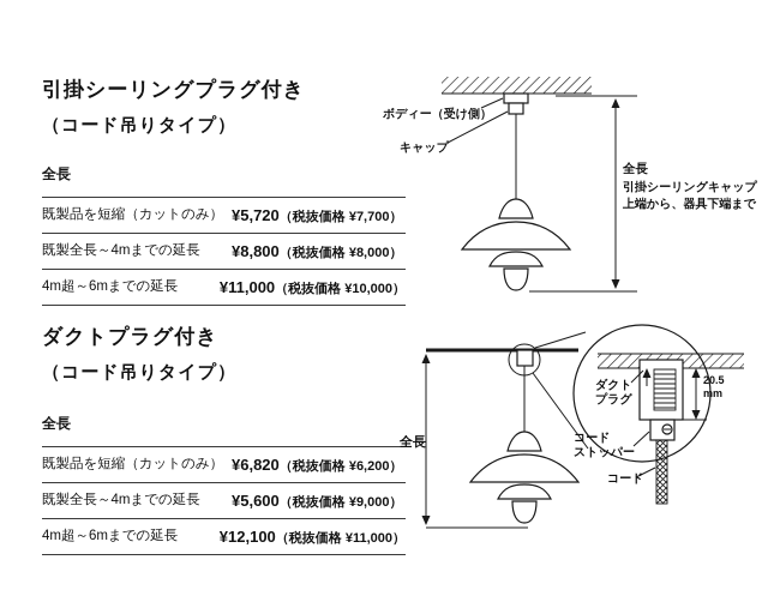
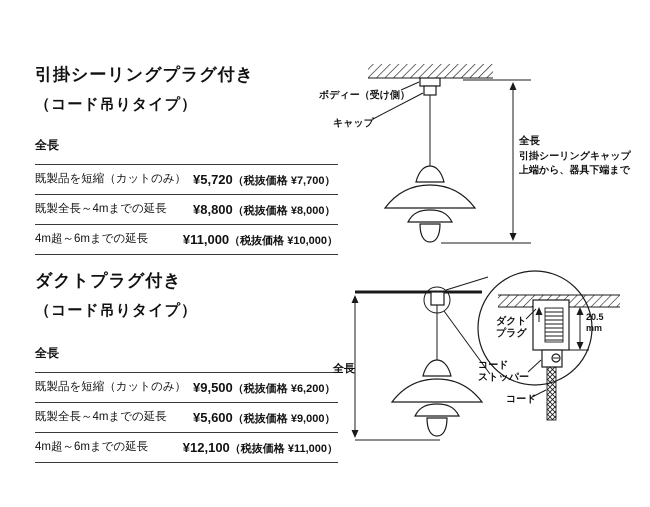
  引掛シーリングプラグ付き
  （コード吊りタイプ）
  全長
  既製品を短縮（カットのみ）
  ¥5,720（税抜価格 ¥7,700）
  既製全長～4mまでの延長
  ¥8,800（税抜価格 ¥8,000）
  4m超～6mまでの延長
  ¥11,000（税抜価格 ¥10,000）
  ボディー（受け側）
  キャップ
  全長
  引掛シーリングキャップ
  上端から、器具下端まで
  ダクトプラグ付き
  （コード吊りタイプ）
  全長
  既製品を短縮（カットのみ）
- ¥6,820（税抜価格 ¥6,200）
+ ¥9,500（税抜価格 ¥6,200）
  既製全長～4mまでの延長
  ¥5,600（税抜価格 ¥9,000）
  4m超～6mまでの延長
  ¥12,100（税抜価格 ¥11,000）
  全長
  20.5
  mm
  ダクト
  プラグ
  コード
  ストッパー
  コード
